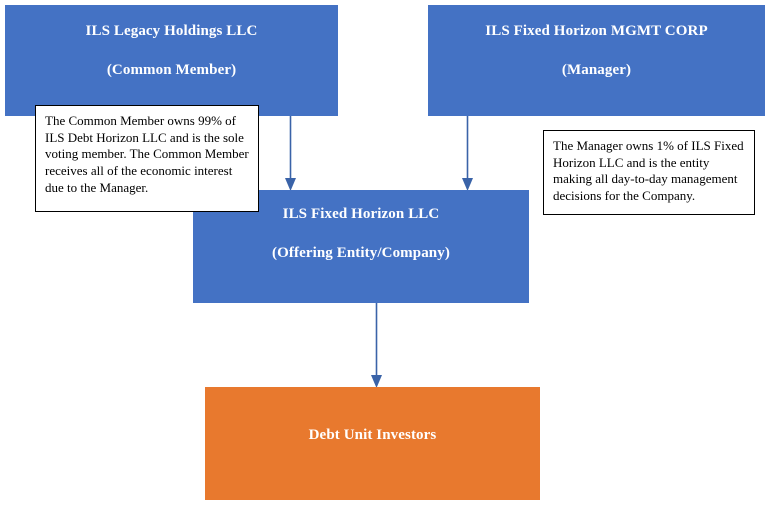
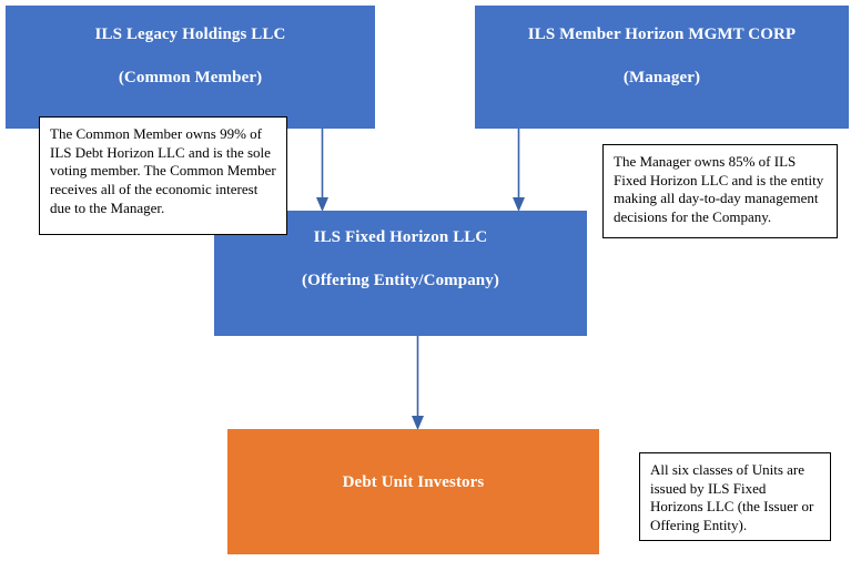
  ILS Legacy Holdings LLC
  (Common Member)
- ILS Fixed Horizon MGMT CORP
+ ILS Member Horizon MGMT CORP
  (Manager)
  ILS Fixed Horizon LLC
  (Offering Entity/Company)
  Debt Unit Investors
  The Common Member owns 99% of ILS Debt Horizon LLC and is the sole voting member. The Common Member receives all of the economic interest due to the Manager.
- The Manager owns 1% of ILS Fixed Horizon LLC and is the entity making all day-to-day management decisions for the Company.
+ The Manager owns 85% of ILS Fixed Horizon LLC and is the entity making all day-to-day management decisions for the Company.
+ All six classes of Units are issued by ILS Fixed Horizons LLC (the Issuer or Offering Entity).
